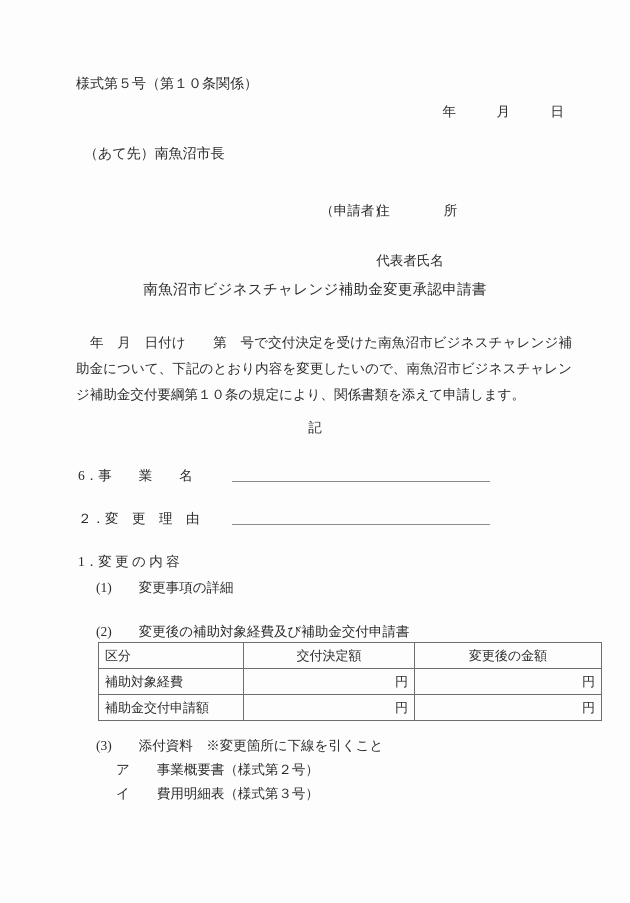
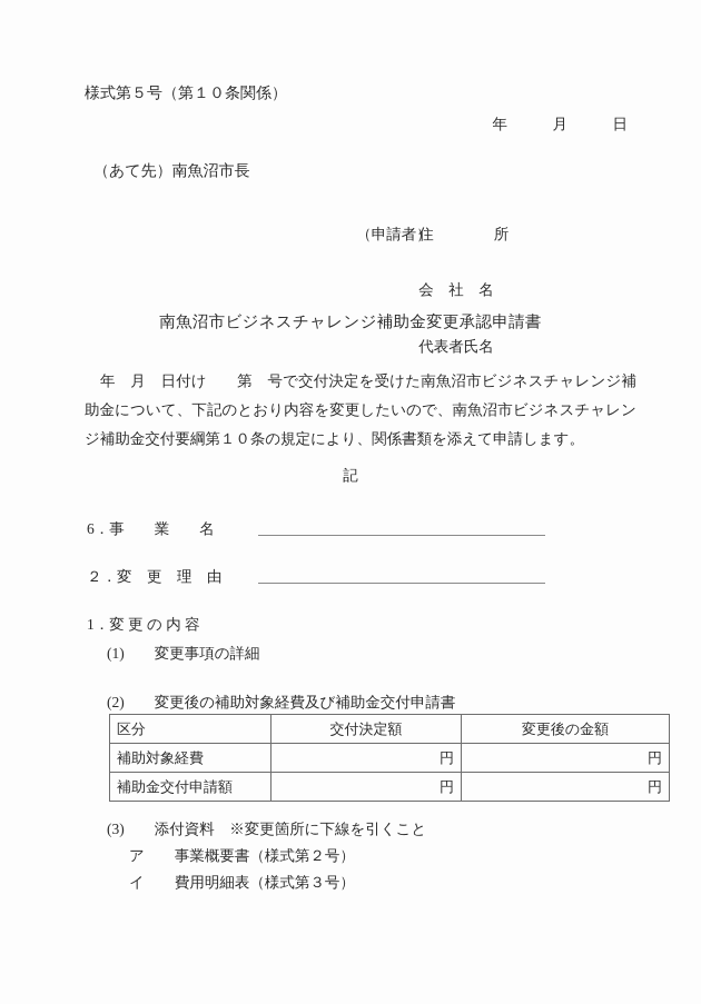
  様式第５号（第１０条関係）
  年 月 日
  （あて先）南魚沼市長
  （申請者 住 所
+ 会 社 名
  代表者氏名
  南魚沼市ビジネスチャレンジ補助金変更承認申請書
  年 月 日付け 第 号で交付決定を受けた南魚沼市ビジネスチャレンジ補助金について、下記のとおり内容を変更したいので、南魚沼市ビジネスチャレンジ補助金交付要綱第１０条の規定により、関係書類を添えて申請します。
  記
  6．事 業 名
  ２．変 更 理 由
  1．変 更 の 内 容
  (1) 変更事項の詳細
  (2) 変更後の補助対象経費及び補助金交付申請書
  区分	交付決定額	変更後の金額
  補助対象経費	円	円
  補助金交付申請額	円	円
  (3) 添付資料 ※変更箇所に下線を引くこと
  ア 事業概要書（様式第２号）
  イ 費用明細表（様式第３号）
